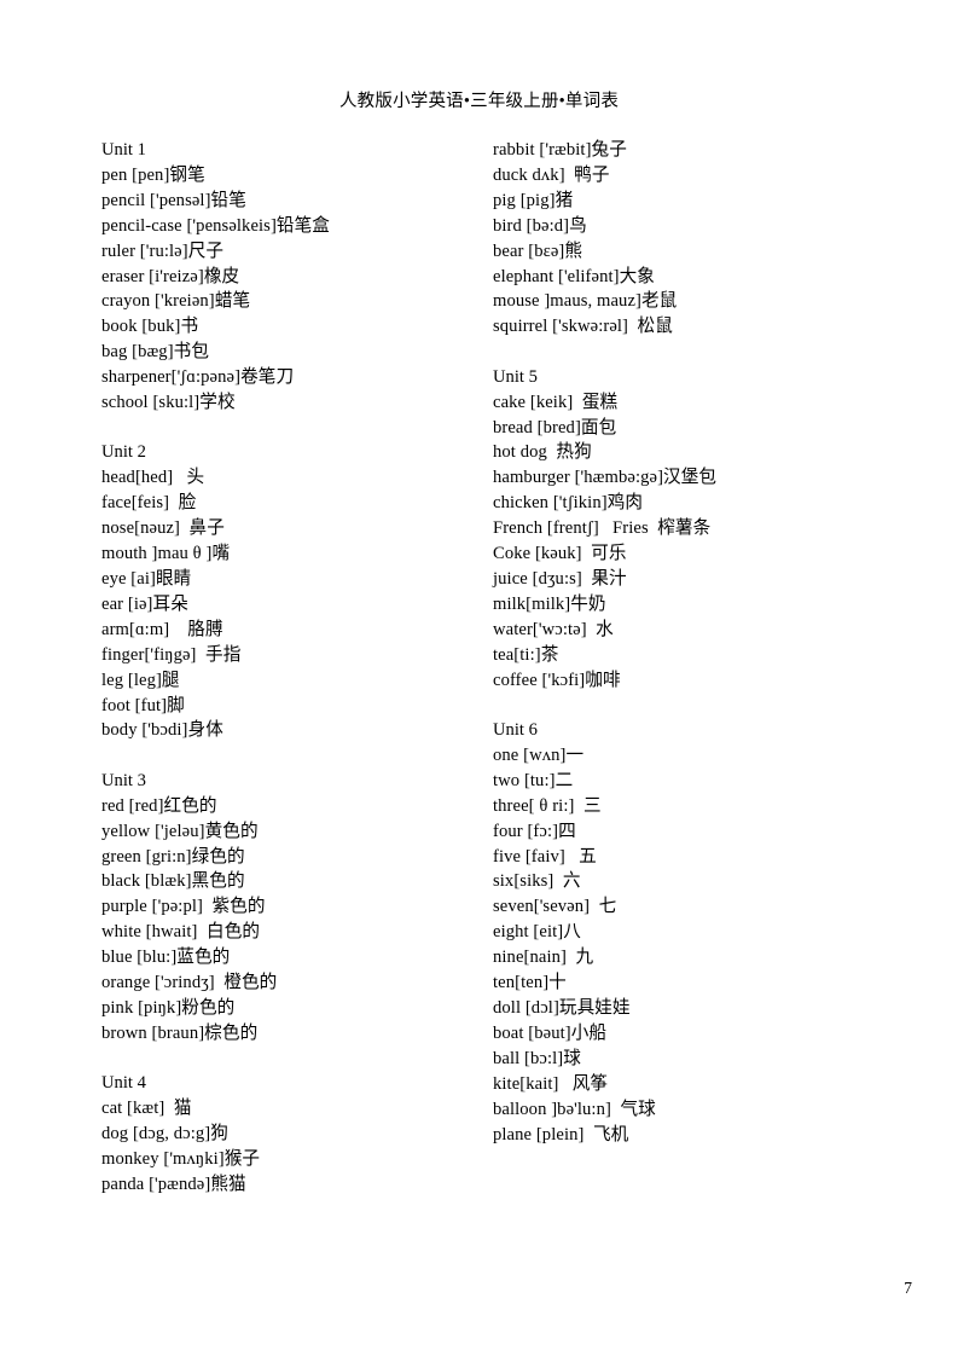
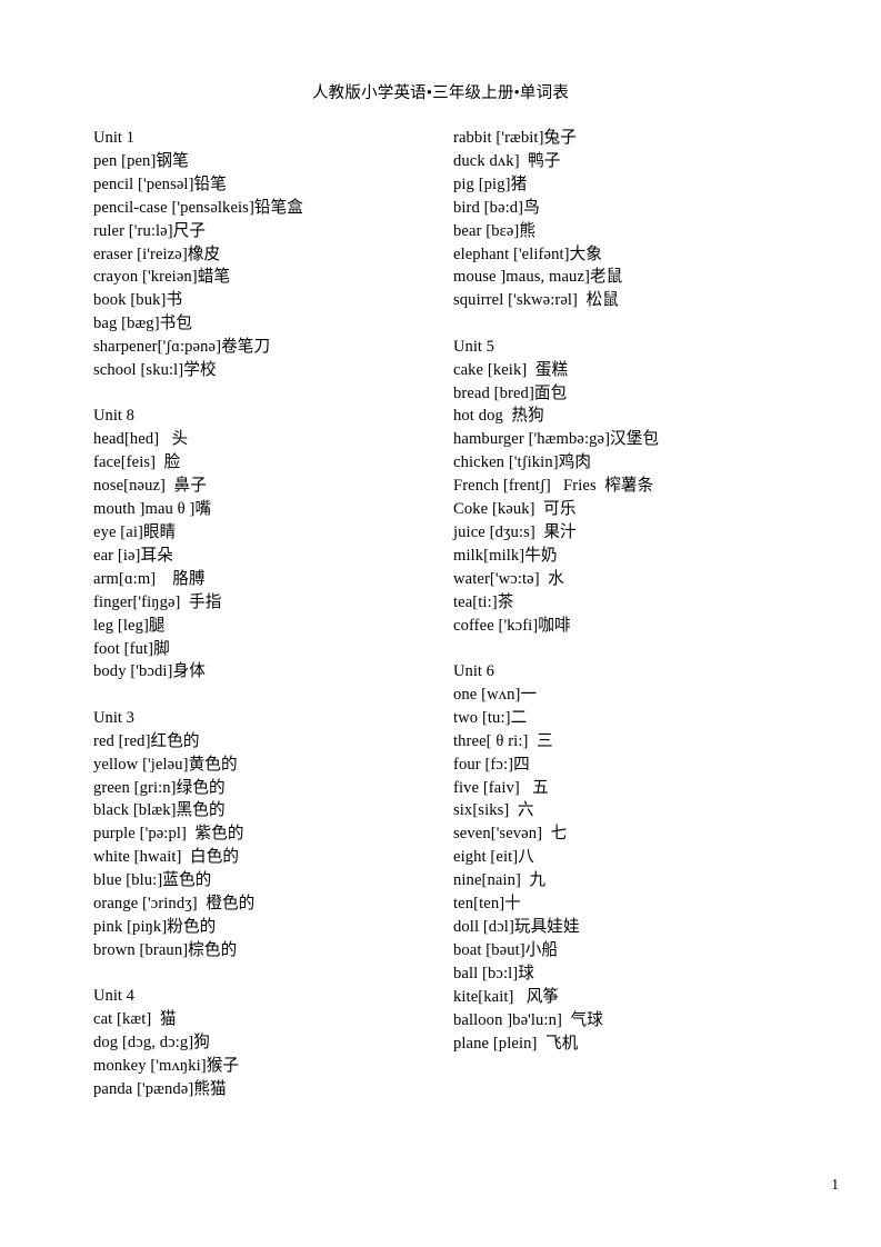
  人教版小学英语•三年级上册•单词表
  Unit 1
  pen [pen]钢笔
  pencil ['pensəl]铅笔
  pencil-case ['pensəlkeis]铅笔盒
  ruler ['ru:lə]尺子
  eraser [i'reizə]橡皮
  crayon ['kreiən]蜡笔
  book [buk]书
  bag [bæg]书包
  sharpener['ʃɑ:pənə]卷笔刀
  school [sku:l]学校
- Unit 2
+ Unit 8
  head[hed] 头
  face[feis] 脸
  nose[nəuz] 鼻子
  mouth ]mau θ ]嘴
  eye [ai]眼睛
  ear [iə]耳朵
  arm[ɑ:m] 胳膊
  finger['fiŋgə] 手指
  leg [leg]腿
  foot [fut]脚
  body ['bɔdi]身体
  Unit 3
  red [red]红色的
  yellow ['jeləu]黄色的
  green [gri:n]绿色的
  black [blæk]黑色的
  purple ['pə:pl] 紫色的
  white [hwait] 白色的
  blue [blu:]蓝色的
  orange ['ɔrindʒ] 橙色的
  pink [piŋk]粉色的
  brown [braun]棕色的
  Unit 4
  cat [kæt] 猫
  dog [dɔg, dɔ:g]狗
  monkey ['mʌŋki]猴子
  panda ['pændə]熊猫
  rabbit ['ræbit]兔子
  duck dʌk] 鸭子
  pig [pig]猪
  bird [bə:d]鸟
  bear [bɛə]熊
  elephant ['elifənt]大象
  mouse ]maus, mauz]老鼠
  squirrel ['skwə:rəl] 松鼠
  Unit 5
  cake [keik] 蛋糕
  bread [bred]面包
  hot dog 热狗
  hamburger ['hæmbə:gə]汉堡包
  chicken ['tʃikin]鸡肉
  French [frentʃ] Fries 榨薯条
  Coke [kəuk] 可乐
  juice [dʒu:s] 果汁
  milk[milk]牛奶
  water['wɔ:tə] 水
  tea[ti:]茶
  coffee ['kɔfi]咖啡
  Unit 6
  one [wʌn]一
  two [tu:]二
  three[ θ ri:] 三
  four [fɔ:]四
  five [faiv] 五
  six[siks] 六
  seven['sevən] 七
  eight [eit]八
  nine[nain] 九
  ten[ten]十
  doll [dɔl]玩具娃娃
  boat [bəut]小船
  ball [bɔ:l]球
  kite[kait] 风筝
  balloon ]bə'lu:n] 气球
  plane [plein] 飞机
- 7
+ 1
